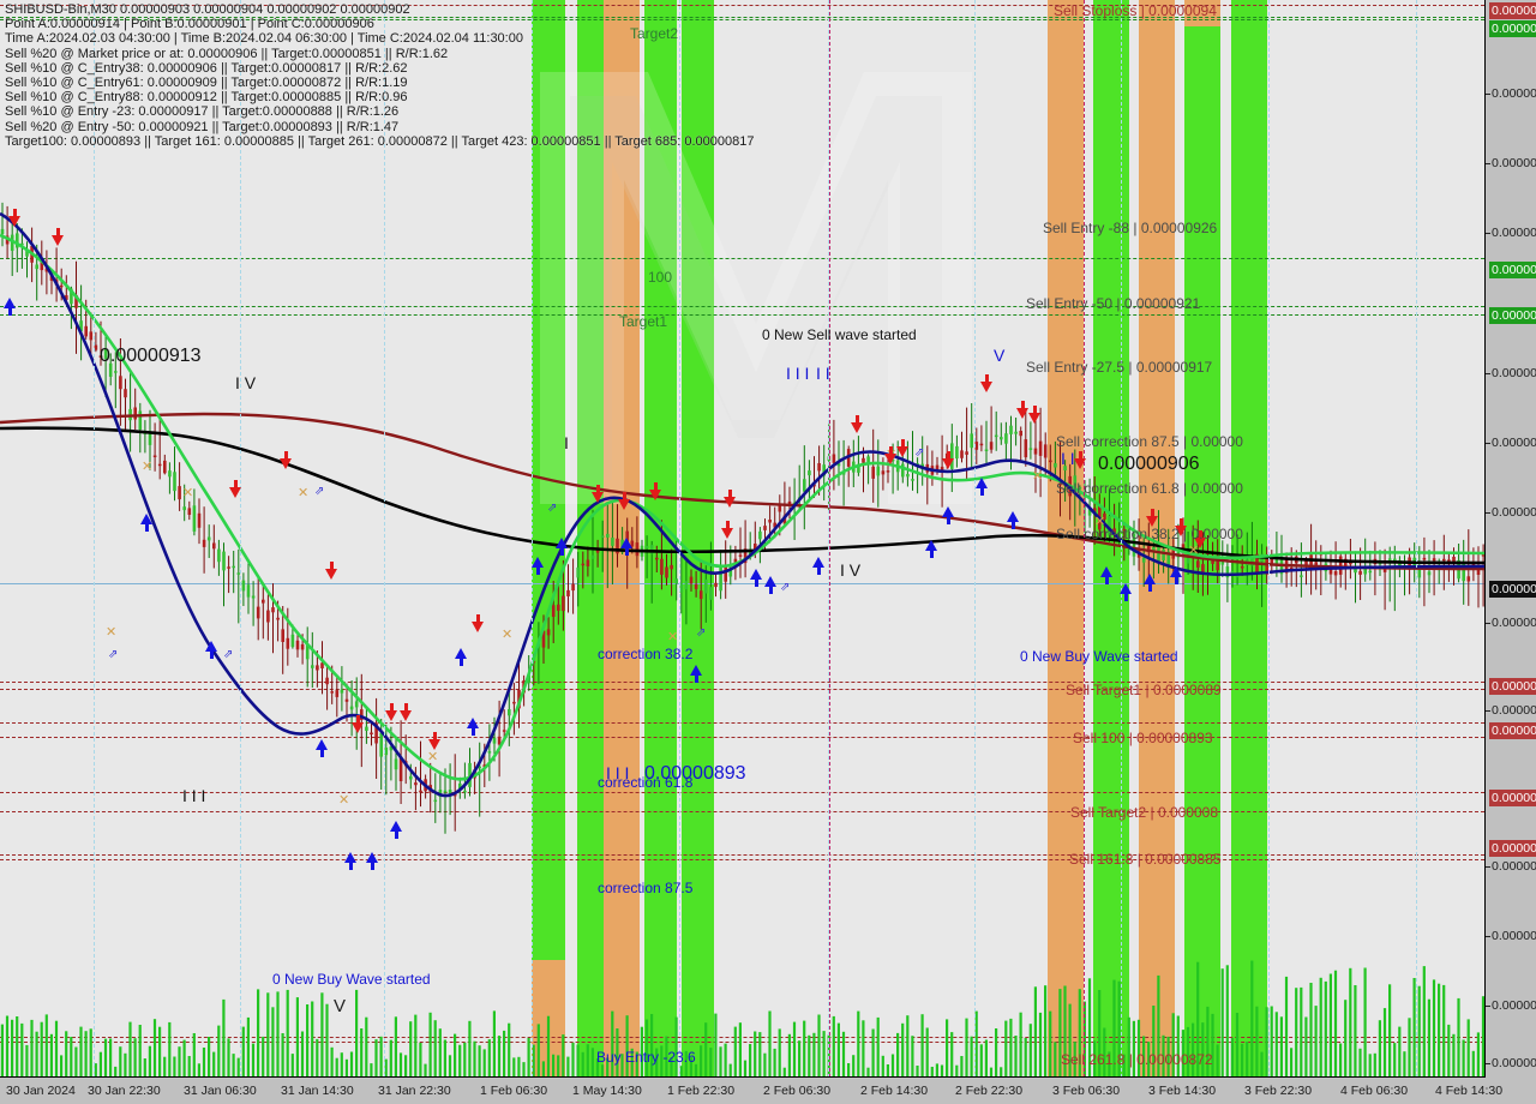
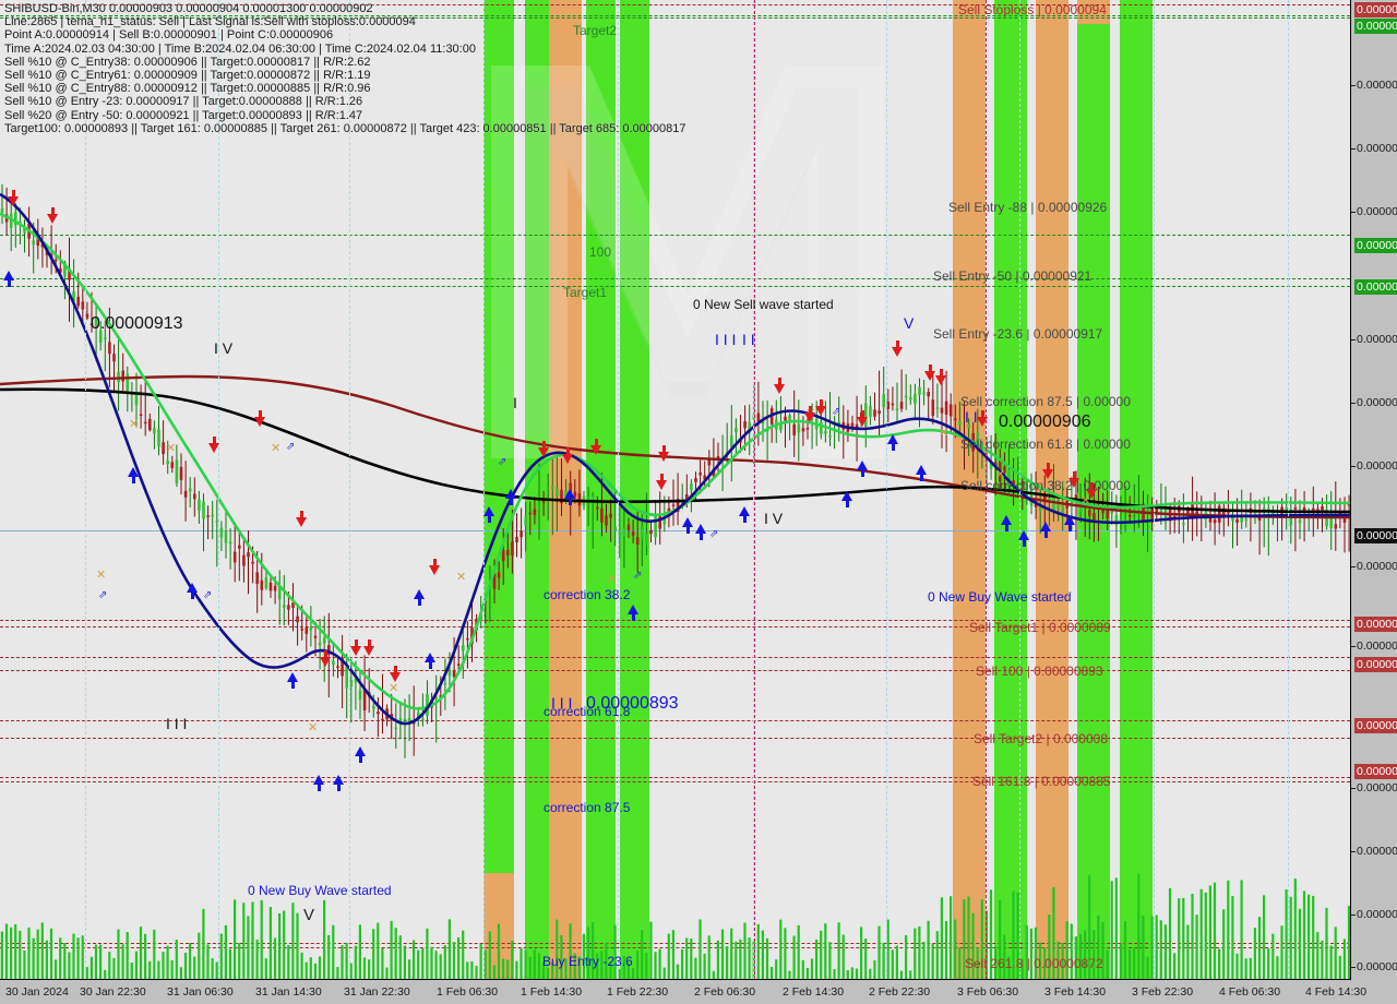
  ✕
  ✕
  ✕
  ✕
  ✕
  ✕
  ✕
  ✕
  ✕
  ✕
  ✕
  ✕
  ⇗
  ⇗
  ⇗
  ⇗
  ⇗
  ⇗
  ⇗
  V
  Sell Stoploss | 0.0000094
  Target2
  100
  Target1
  Sell Entry -88 | 0.00000926
  Sell Entry -50 | 0.00000921
- Sell Entry -27.5 | 0.00000917
+ Sell Entry -23.6 | 0.00000917
  Sell correction 87.5 | 0.00000
  Sell correction 61.8 | 0.00000
  Sell correction 38.2 | 0.00000
  0.00000906
  0.00000913
  0.00000893
  0 New Sell wave started
  0 New Buy Wave started
  0 New Buy Wave started
  correction 38.2
  correction 61.8
  correction 87.5
  Sell Target1 | 0.0000089
  Sell 100 | 0.00000893
  Sell Target2 | 0.000008
  Sell 161.8 | 0.00000885
  Sell 261.8 | 0.00000872
  Buy Entry -23.6
  I V
  I
  I I I
  I I
  V
  I V
  I I I
  I I I
  I I
- SHIBUSD-Bin,M30 0.00000903 0.00000904 0.00000902 0.00000902
+ SHIBUSD-Bin,M30 0.00000903 0.00000904 0.00001300 0.00000902
+ Line:2865 | tema_h1_status: Sell | Last Signal is:Sell with stoploss:0.0000094
- Point A:0.00000914 | Point B:0.00000901 | Point C:0.00000906
+ Point A:0.00000914 | Sell B:0.00000901 | Point C:0.00000906
  Time A:2024.02.03 04:30:00 | Time B:2024.02.04 06:30:00 | Time C:2024.02.04 11:30:00
- Sell %20 @ Market price or at: 0.00000906 || Target:0.00000851 || R/R:1.62
  Sell %10 @ C_Entry38: 0.00000906 || Target:0.00000817 || R/R:2.62
  Sell %10 @ C_Entry61: 0.00000909 || Target:0.00000872 || R/R:1.19
  Sell %10 @ C_Entry88: 0.00000912 || Target:0.00000885 || R/R:0.96
  Sell %10 @ Entry -23: 0.00000917 || Target:0.00000888 || R/R:1.26
  Sell %20 @ Entry -50: 0.00000921 || Target:0.00000893 || R/R:1.47
  Target100: 0.00000893 || Target 161: 0.00000885 || Target 261: 0.00000872 || Target 423: 0.00000851 || Target 685: 0.00000817
  0.00000
  0.00000
  0.00000
  0.00000
  0.00000
  0.00000
  0.00000
  0.00000
  0.00000
  0.00000
  0.00000
  0.00000
  0.00000
  0.00000
  0.00000
  0.00000
  0.00000
  0.00000
  0.00000
  0.00000
  0.00000
  30 Jan 2024
  30 Jan 22:30
  31 Jan 06:30
  31 Jan 14:30
  31 Jan 22:30
  1 Feb 06:30
- 1 May 14:30
+ 1 Feb 14:30
  1 Feb 22:30
  2 Feb 06:30
  2 Feb 14:30
  2 Feb 22:30
  3 Feb 06:30
  3 Feb 14:30
  3 Feb 22:30
  4 Feb 06:30
  4 Feb 14:30
